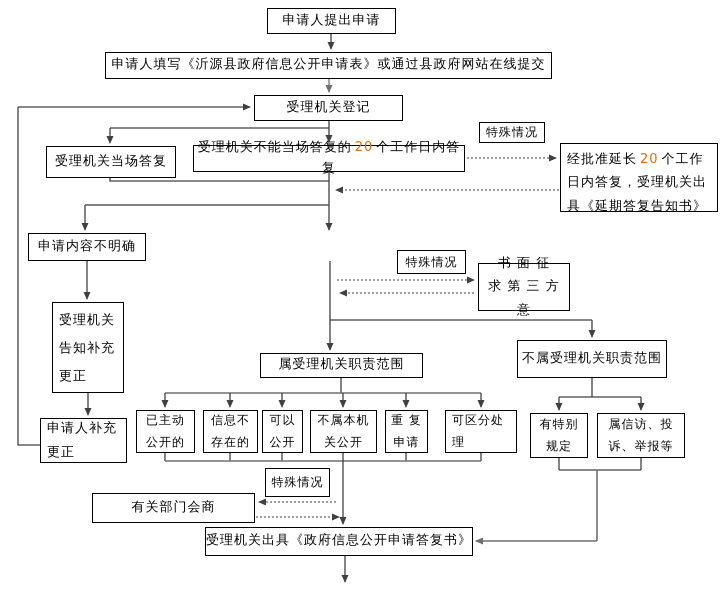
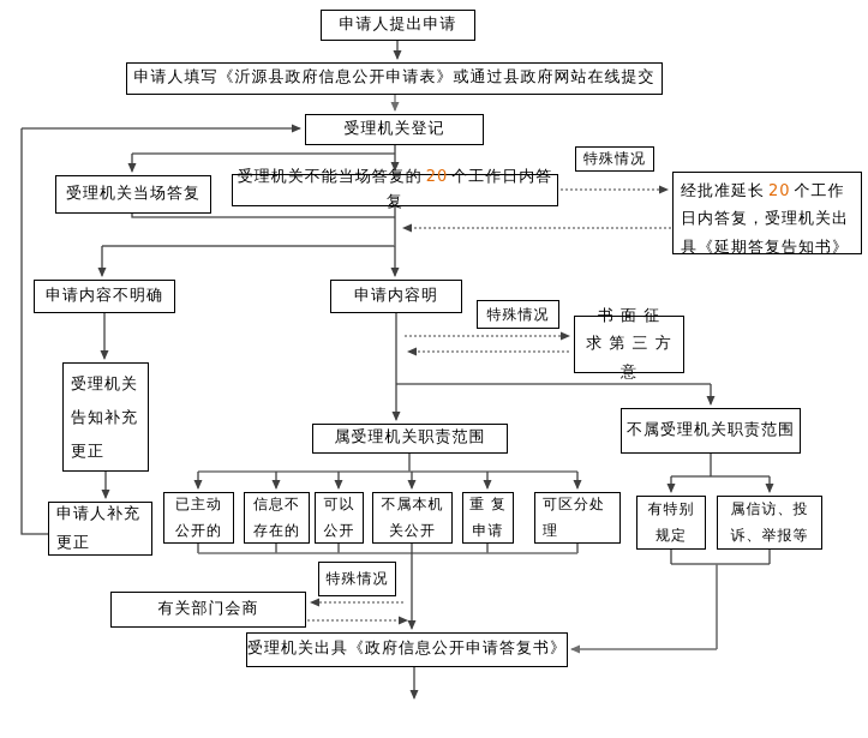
  申请人提出申请
  申请人填写《沂源县政府信息公开申请表》或通过县政府网站在线提交
  受理机关登记
  受理机关当场答复
  受理机关不能当场答复的 20 个工作日内答复
  特殊情况
  经批准延长 20 个工作日内答复，受理机关出具《延期答复告知书》
  申请内容不明确
+ 申请内容明
  特殊情况
  书 面 征
  求 第 三 方 意
  受理机关
  告知补充
  更正
  申请人补充
  更正
  属受理机关职责范围
  不属受理机关职责范围
  已主动
  公开的
  信息不
  存在的
  可以
  公开
  不属本机
  关公开
  重 复
  申请
  可区分处
  理
  有特别
  规定
  属信访、投
  诉、举报等
  特殊情况
  有关部门会商
  受理机关出具《政府信息公开申请答复书》
